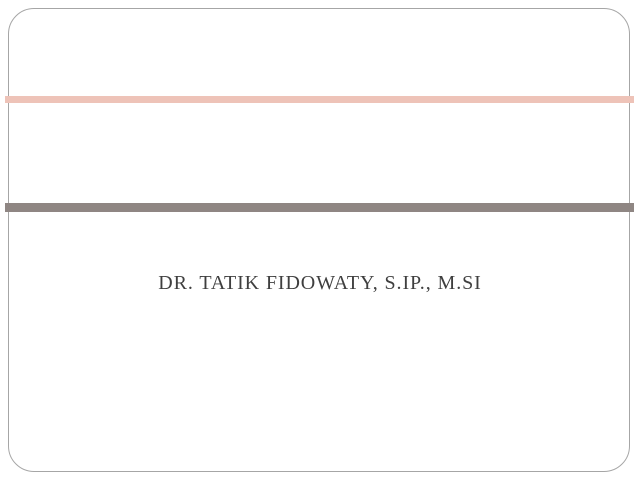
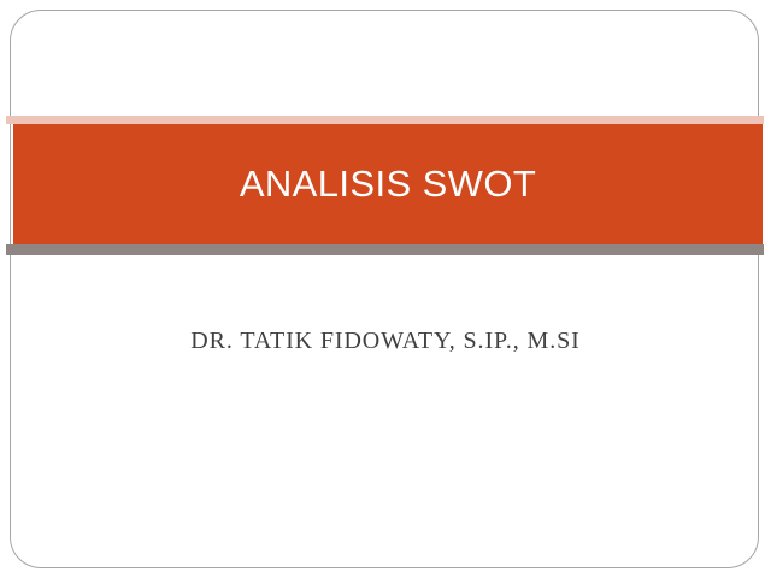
+ ANALISIS SWOT
  DR. TATIK FIDOWATY, S.IP., M.SI
